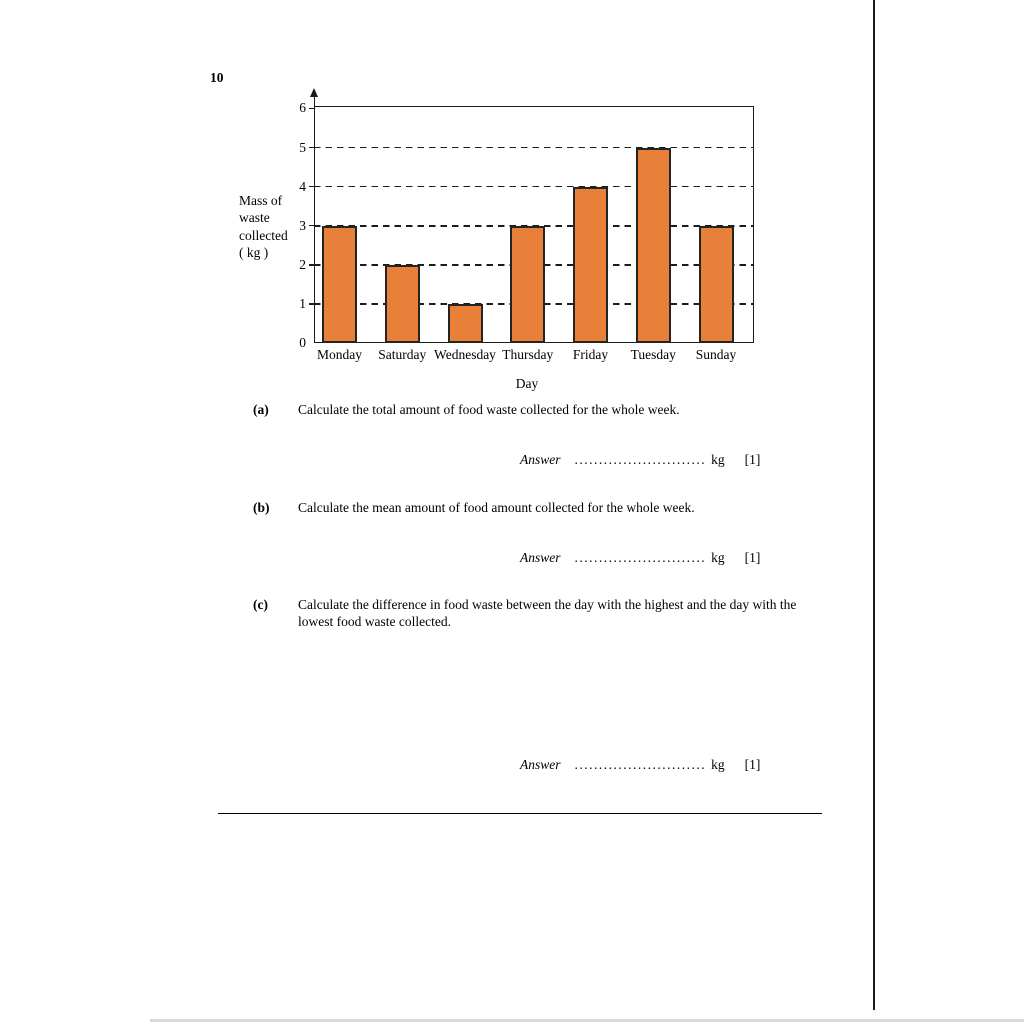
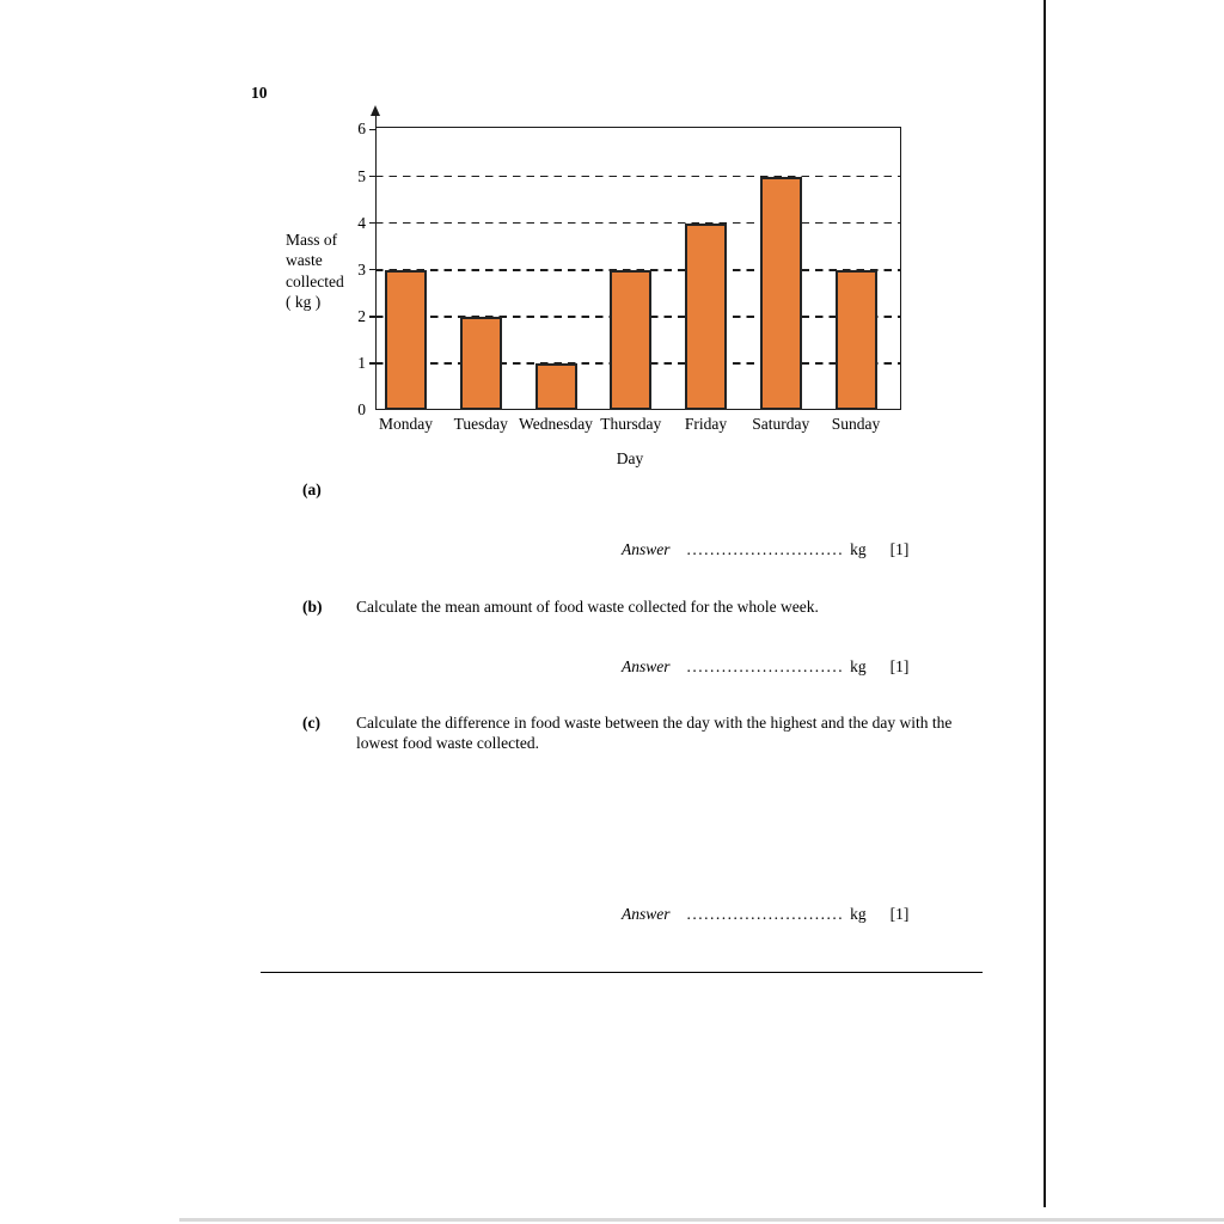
  10
  Mass of
  waste
  collected
  ( kg )
  Day
  0
  1
  2
  3
  4
  5
  6
  Monday
- Saturday
+ Tuesday
  Wednesday
  Thursday
  Friday
- Tuesday
+ Saturday
  Sunday
  (a)
- Calculate the total amount of food waste collected for the whole week.
  Answer
  ...........................
  kg
  [1]
  (b)
- Calculate the mean amount of food amount collected for the whole week.
+ Calculate the mean amount of food waste collected for the whole week.
  Answer
  ...........................
  kg
  [1]
  (c)
  Calculate the difference in food waste between the day with the highest and the day with the lowest food waste collected.
  Answer
  ...........................
  kg
  [1]
